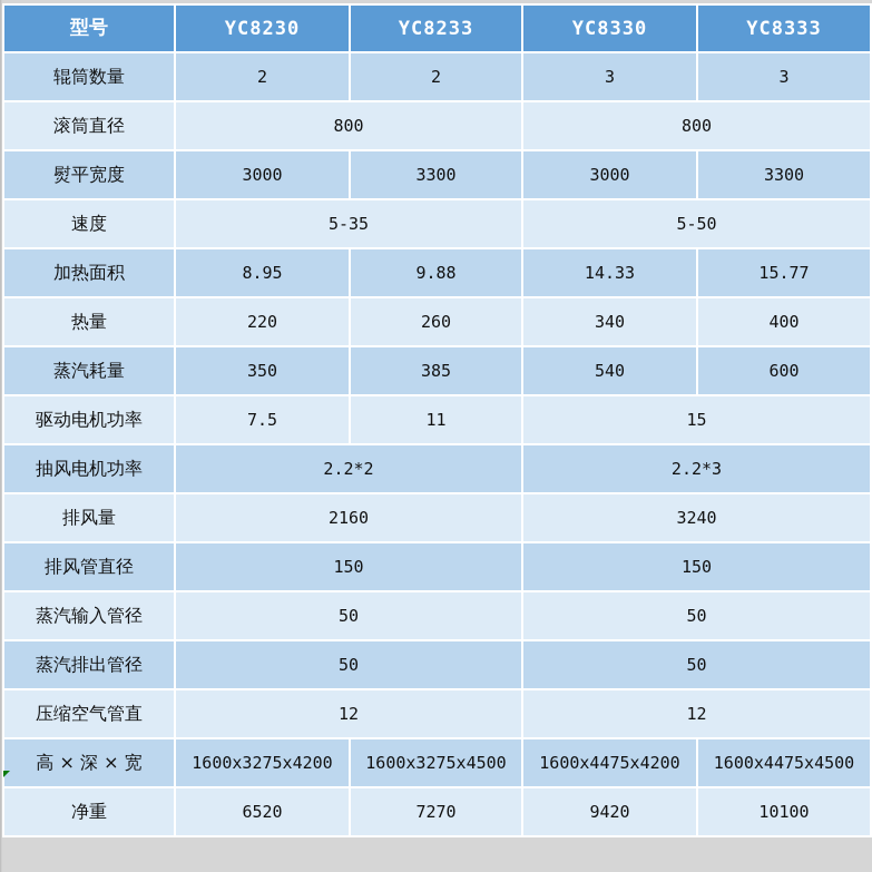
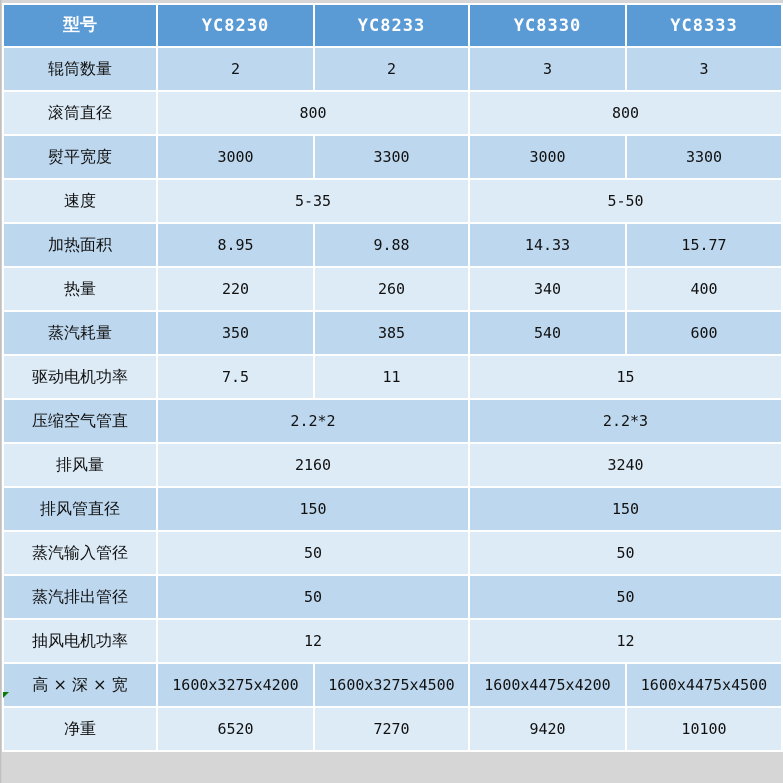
  型号	YC8230	YC8233	YC8330	YC8333
  辊筒数量	2	2	3	3
  滚筒直径	800	800
  熨平宽度	3000	3300	3000	3300
  速度	5-35	5-50
  加热面积	8.95	9.88	14.33	15.77
  热量	220	260	340	400
  蒸汽耗量	350	385	540	600
  驱动电机功率	7.5	11	15
- 抽风电机功率	2.2*2	2.2*3
+ 压缩空气管直	2.2*2	2.2*3
  排风量	2160	3240
  排风管直径	150	150
  蒸汽输入管径	50	50
  蒸汽排出管径	50	50
- 压缩空气管直	12	12
+ 抽风电机功率	12	12
  高 × 深 × 宽	1600x3275x4200	1600x3275x4500	1600x4475x4200	1600x4475x4500
  净重	6520	7270	9420	10100
